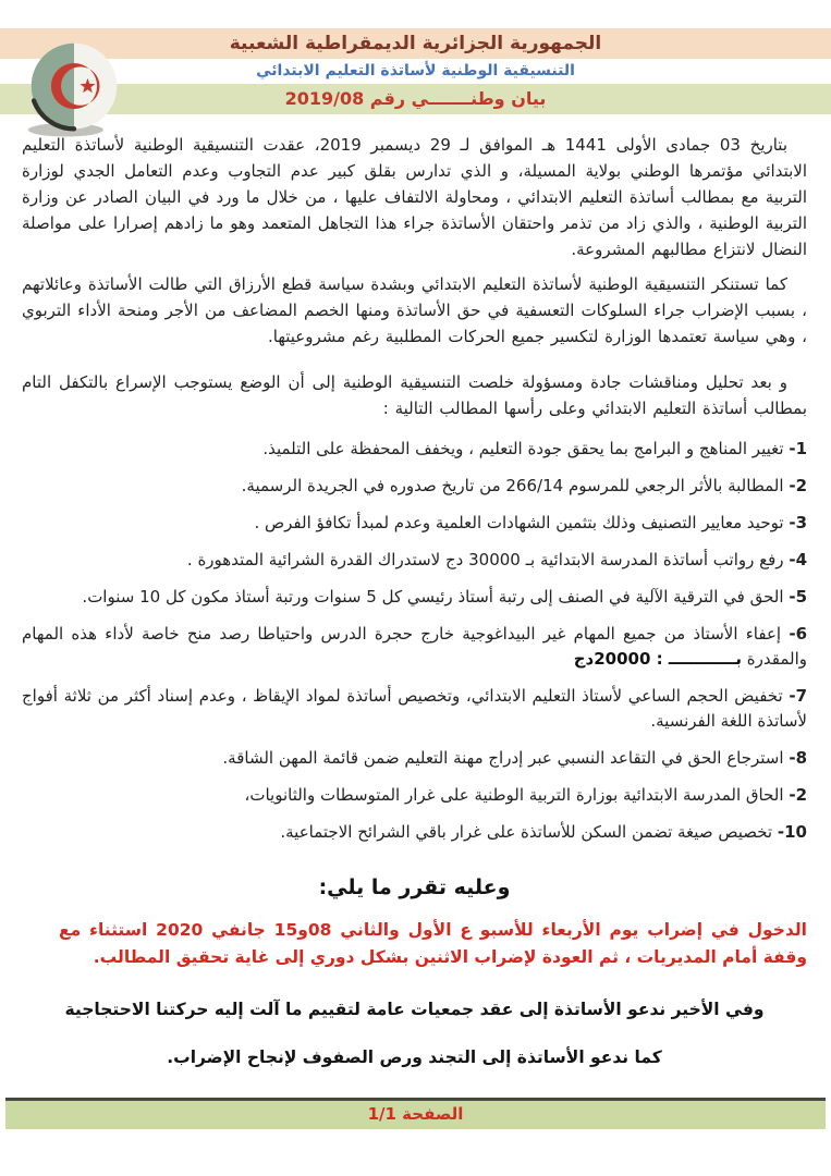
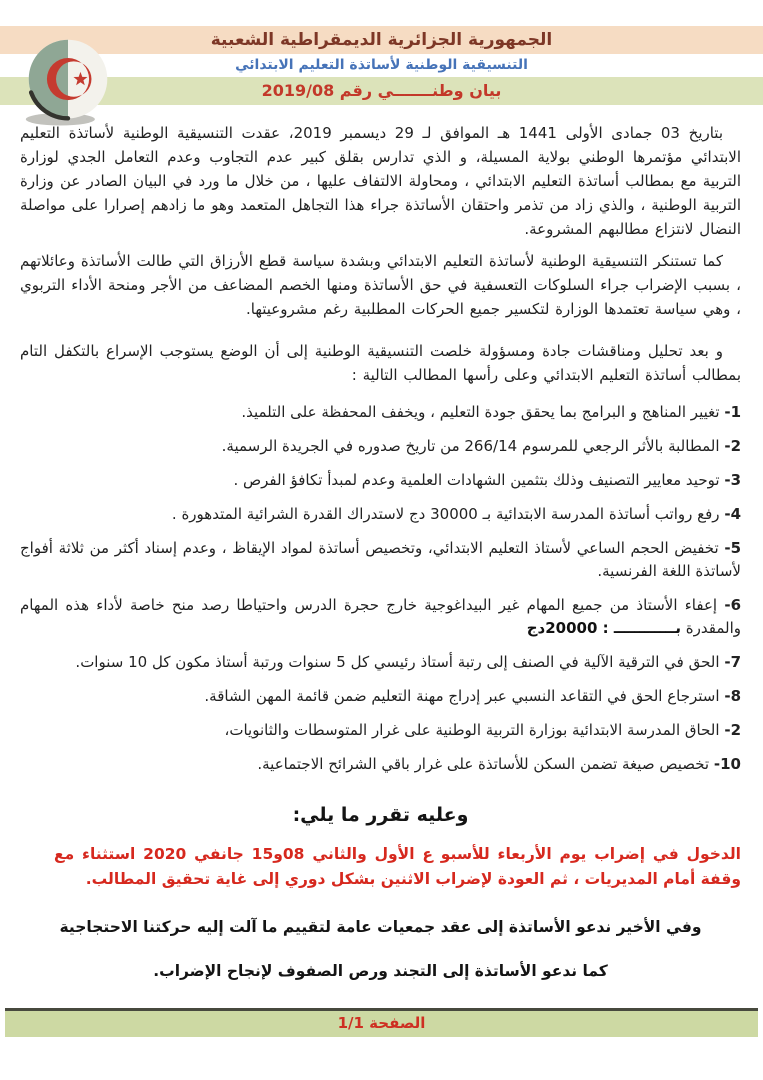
  الجمهورية الجزائرية الديمقراطية الشعبية
  التنسيقية الوطنية لأساتذة التعليم الابتدائي
  بيان وطنـــــــي رقم 2019/08
  بتاريخ 03 جمادى الأولى 1441 هـ الموافق لـ 29 ديسمبر 2019، عقدت التنسيقية الوطنية لأساتذة التعليم الابتدائي مؤتمرها الوطني بولاية المسيلة، و الذي تدارس بقلق كبير عدم التجاوب وعدم التعامل الجدي لوزارة التربية مع بمطالب أساتذة التعليم الابتدائي ، ومحاولة الالتفاف عليها ، من خلال ما ورد في البيان الصادر عن وزارة التربية الوطنية ، والذي زاد من تذمر واحتقان الأساتذة جراء هذا التجاهل المتعمد وهو ما زادهم إصرارا على مواصلة النضال لانتزاع مطالبهم المشروعة.
  كما تستنكر التنسيقية الوطنية لأساتذة التعليم الابتدائي وبشدة سياسة قطع الأرزاق التي طالت الأساتذة وعائلاتهم ، بسبب الإضراب جراء السلوكات التعسفية في حق الأساتذة ومنها الخصم المضاعف من الأجر ومنحة الأداء التربوي ، وهي سياسة تعتمدها الوزارة لتكسير جميع الحركات المطلبية رغم مشروعيتها.
  و بعد تحليل ومناقشات جادة ومسؤولة خلصت التنسيقية الوطنية إلى أن الوضع يستوجب الإسراع بالتكفل التام بمطالب أساتذة التعليم الابتدائي وعلى رأسها المطالب التالية :
  1- تغيير المناهج و البرامج بما يحقق جودة التعليم ، ويخفف المحفظة على التلميذ.
  2- المطالبة بالأثر الرجعي للمرسوم 266/14 من تاريخ صدوره في الجريدة الرسمية.
  3- توحيد معايير التصنيف وذلك بتثمين الشهادات العلمية وعدم لمبدأ تكافؤ الفرص .
  4- رفع رواتب أساتذة المدرسة الابتدائية بـ 30000 دج لاستدراك القدرة الشرائية المتدهورة .
- 5- الحق في الترقية الآلية في الصنف إلى رتبة أستاذ رئيسي كل 5 سنوات ورتبة أستاذ مكون كل 10 سنوات.
+ 5- تخفيض الحجم الساعي لأستاذ التعليم الابتدائي، وتخصيص أساتذة لمواد الإيقاظ ، وعدم إسناد أكثر من ثلاثة أفواج لأساتذة اللغة الفرنسية.
  6- إعفاء الأستاذ من جميع المهام غير البيداغوجية خارج حجرة الدرس واحتياطا رصد منح خاصة لأداء هذه المهام والمقدرة بــــــــــــ : 20000دج
- 7- تخفيض الحجم الساعي لأستاذ التعليم الابتدائي، وتخصيص أساتذة لمواد الإيقاظ ، وعدم إسناد أكثر من ثلاثة أفواج لأساتذة اللغة الفرنسية.
+ 7- الحق في الترقية الآلية في الصنف إلى رتبة أستاذ رئيسي كل 5 سنوات ورتبة أستاذ مكون كل 10 سنوات.
  8- استرجاع الحق في التقاعد النسبي عبر إدراج مهنة التعليم ضمن قائمة المهن الشاقة.
  2- الحاق المدرسة الابتدائية بوزارة التربية الوطنية على غرار المتوسطات والثانويات،
  10- تخصيص صيغة تضمن السكن للأساتذة على غرار باقي الشرائح الاجتماعية.
  وعليه تقرر ما يلي:
  الدخول في إضراب يوم الأربعاء للأسبو ع الأول والثاني 08و15 جانفي 2020 استثناء مع وقفة أمام المديريات ، ثم العودة لإضراب الاثنين بشكل دوري إلى غاية تحقيق المطالب.
  وفي الأخير ندعو الأساتذة إلى عقد جمعيات عامة لتقييم ما آلت إليه حركتنا الاحتجاجية
  كما ندعو الأساتذة إلى التجند ورص الصفوف لإنجاح الإضراب.
  الصفحة 1/1
